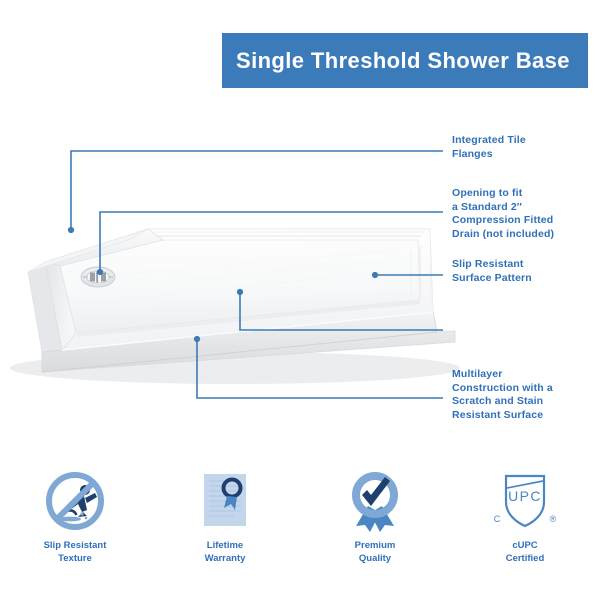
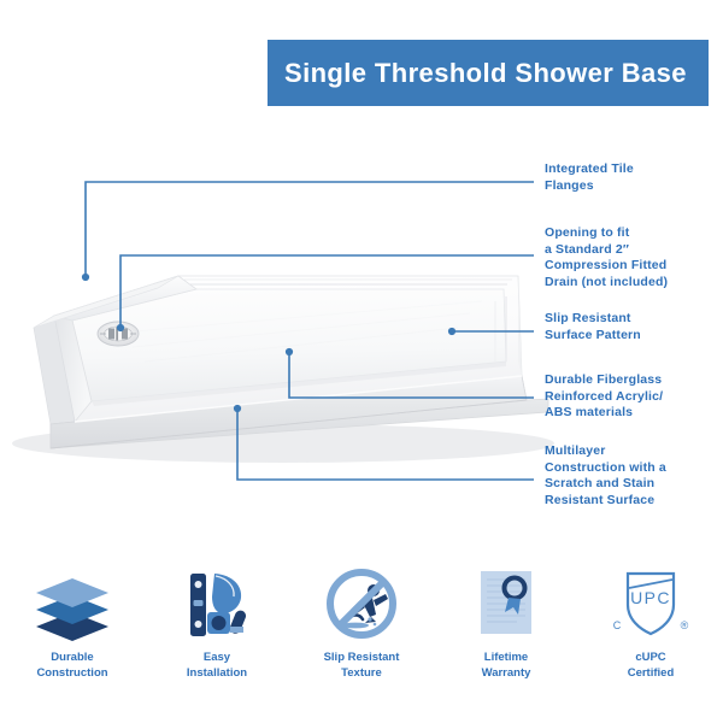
  Single Threshold Shower Base
  Integrated Tile
  Flanges
  Opening to fit
  a Standard 2″
  Compression Fitted
  Drain (not included)
  Slip Resistant
  Surface Pattern
+ Durable Fiberglass
+ Reinforced Acrylic/
+ ABS materials
  Multilayer
  Construction with a
  Scratch and Stain
  Resistant Surface
+ Durable
+ Construction
+ Easy
+ Installation
  Slip Resistant
  Texture
  Lifetime
  Warranty
- Premium
- Quality
  UPC
  C
  ®
  cUPC
  Certified
